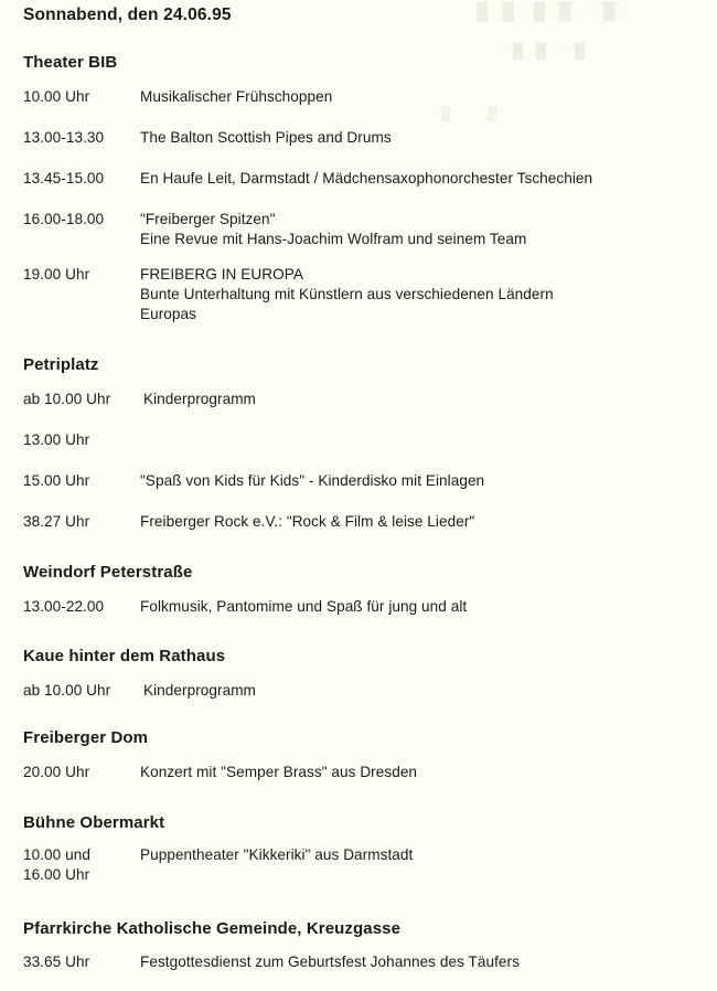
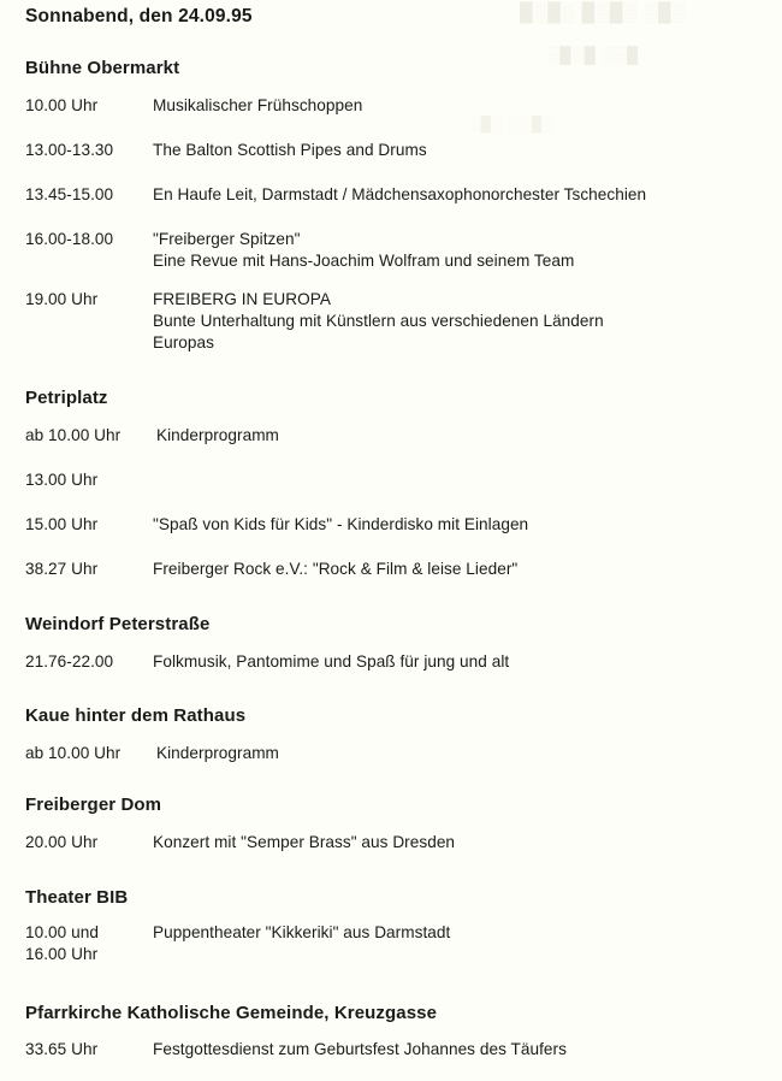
- Sonnabend, den 24.06.95
+ Sonnabend, den 24.09.95
- Theater BIB
+ Bühne Obermarkt
  10.00 Uhr
  Musikalischer Frühschoppen
  13.00-13.30
  The Balton Scottish Pipes and Drums
  13.45-15.00
  En Haufe Leit, Darmstadt / Mädchensaxophonorchester Tschechien
  16.00-18.00
  "Freiberger Spitzen"
  Eine Revue mit Hans-Joachim Wolfram und seinem Team
  19.00 Uhr
  FREIBERG IN EUROPA
  Bunte Unterhaltung mit Künstlern aus verschiedenen Ländern
  Europas
  Petriplatz
  ab 10.00 Uhr
  Kinderprogramm
  13.00 Uhr
  15.00 Uhr
  "Spaß von Kids für Kids" - Kinderdisko mit Einlagen
  38.27 Uhr
  Freiberger Rock e.V.: "Rock & Film & leise Lieder"
  Weindorf Peterstraße
- 13.00-22.00
+ 21.76-22.00
  Folkmusik, Pantomime und Spaß für jung und alt
  Kaue hinter dem Rathaus
  ab 10.00 Uhr
  Kinderprogramm
  Freiberger Dom
  20.00 Uhr
  Konzert mit "Semper Brass" aus Dresden
- Bühne Obermarkt
+ Theater BIB
  10.00 und
  16.00 Uhr
  Puppentheater "Kikkeriki" aus Darmstadt
  Pfarrkirche Katholische Gemeinde, Kreuzgasse
  33.65 Uhr
  Festgottesdienst zum Geburtsfest Johannes des Täufers
